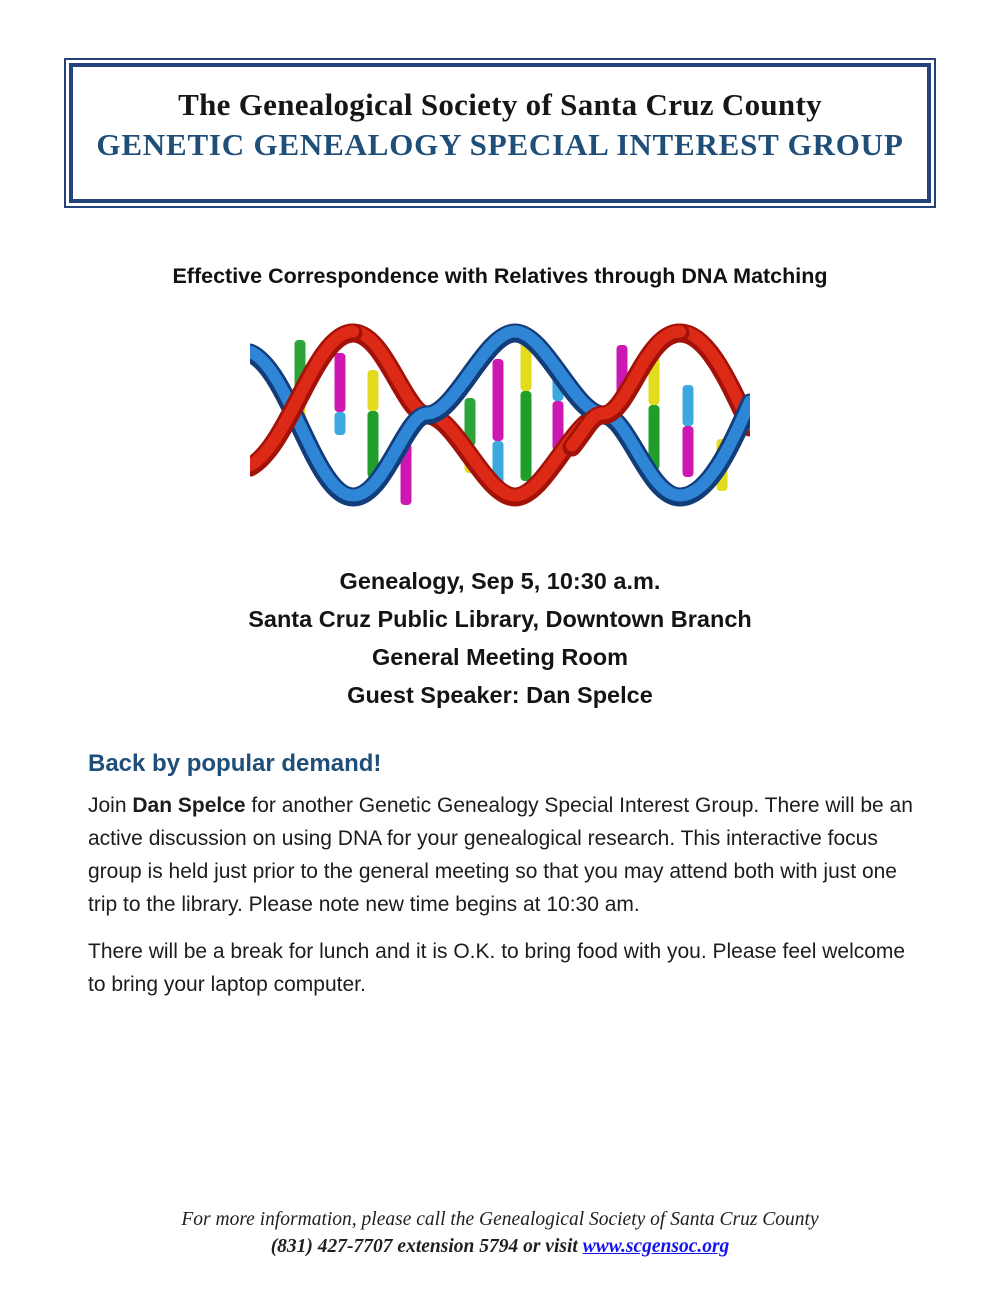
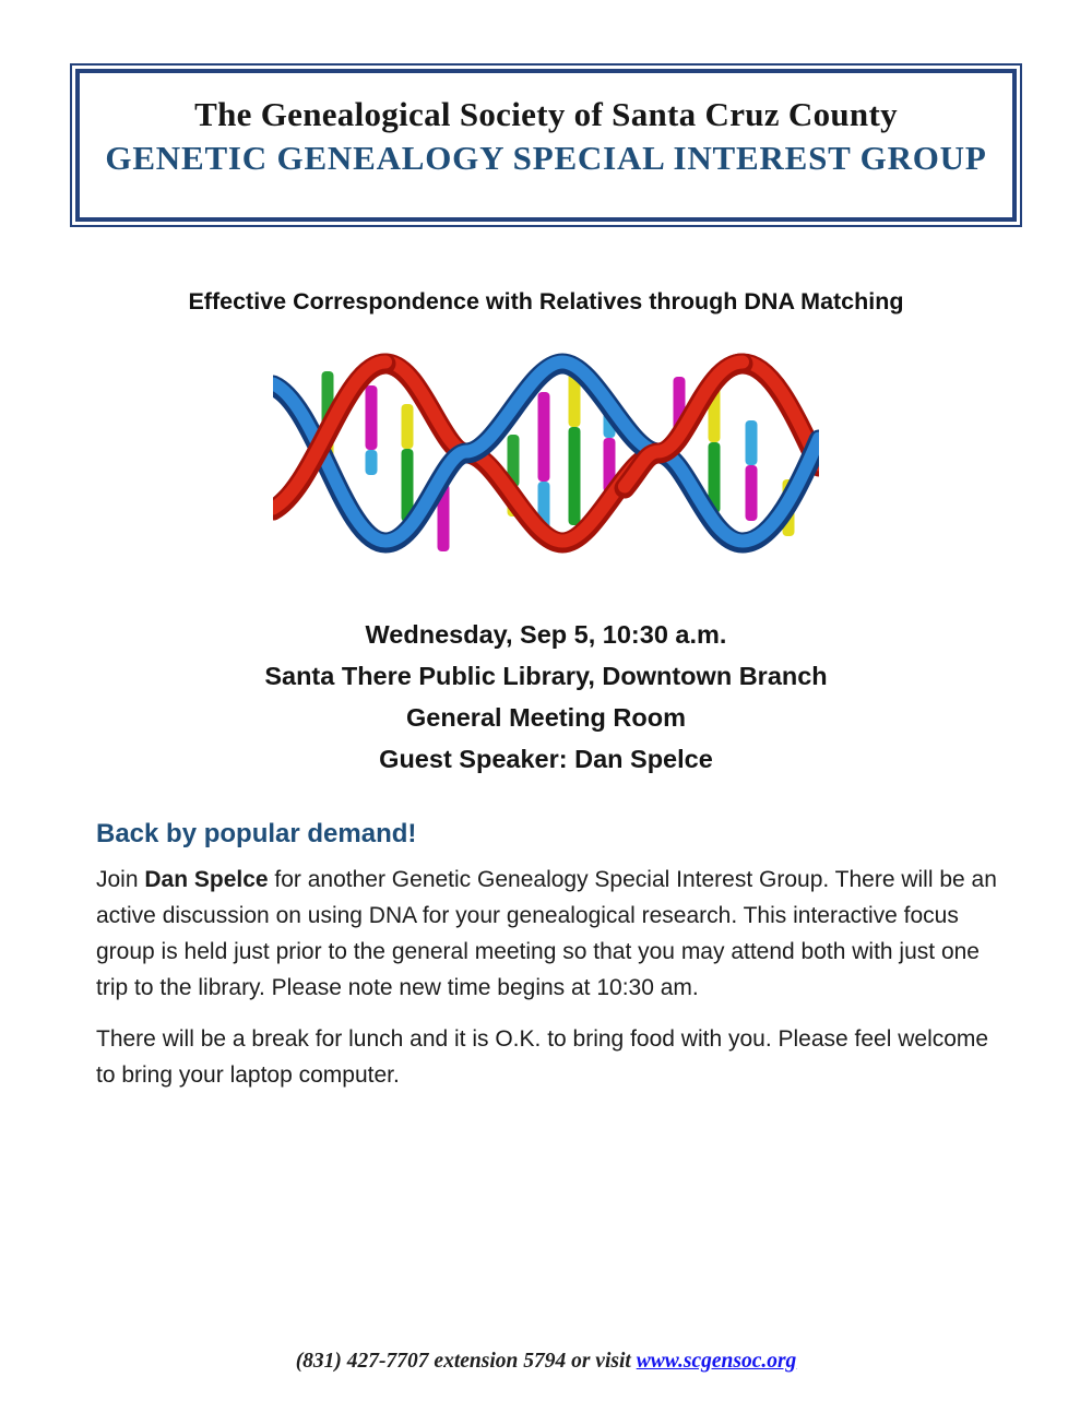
  The Genealogical Society of Santa Cruz County
  GENETIC GENEALOGY SPECIAL INTEREST GROUP
  Effective Correspondence with Relatives through DNA Matching
- Genealogy, Sep 5, 10:30 a.m.
+ Wednesday, Sep 5, 10:30 a.m.
- Santa Cruz Public Library, Downtown Branch
+ Santa There Public Library, Downtown Branch
  General Meeting Room
  Guest Speaker: Dan Spelce
  Back by popular demand!
  Join Dan Spelce for another Genetic Genealogy Special Interest Group. There will be an active discussion on using DNA for your genealogical research. This interactive focus group is held just prior to the general meeting so that you may attend both with just one trip to the library. Please note new time begins at 10:30 am.
  There will be a break for lunch and it is O.K. to bring food with you. Please feel welcome to bring your laptop computer.
- For more information, please call the Genealogical Society of Santa Cruz County
  (831) 427-7707 extension 5794 or visit www.scgensoc.org
